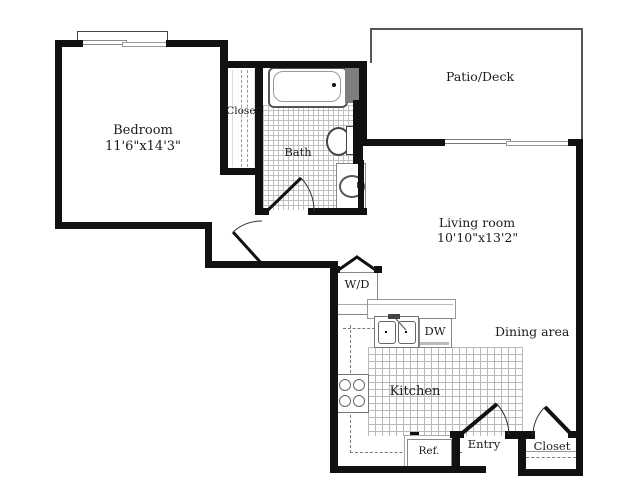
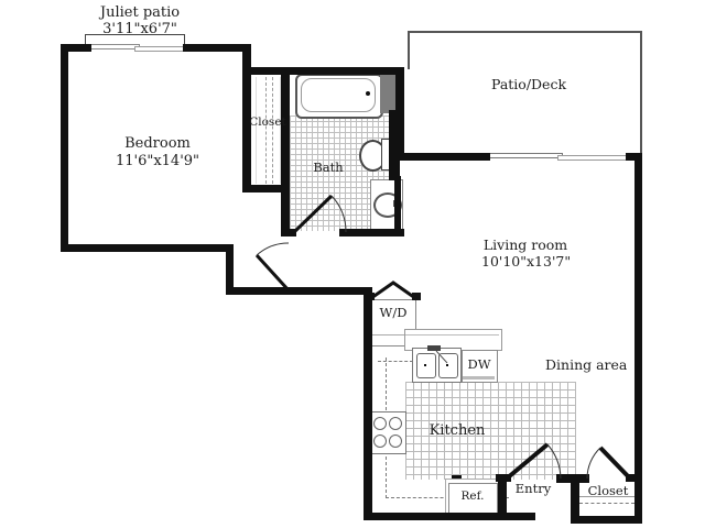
+ Juliet patio
+ 3'11"x6'7"
  Bedroom
- 11'6"x14'3"
+ 11'6"x14'9"
  Closet
  Bath
  Patio/Deck
  Living room
- 10'10"x13'2"
+ 10'10"x13'7"
  W/D
  DW
  Dining area
  Kitchen
  Ref.
  Entry
  Closet
